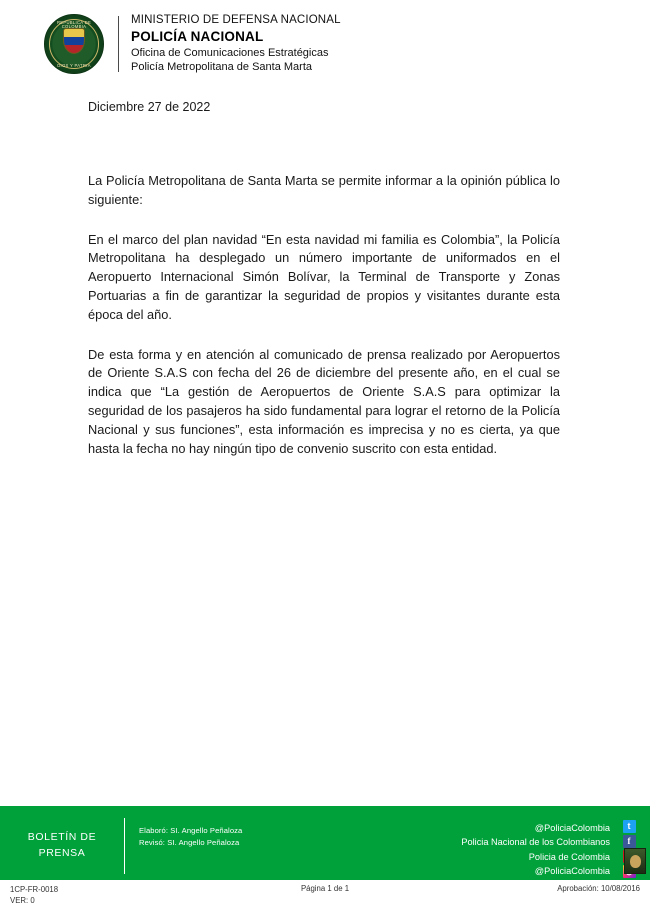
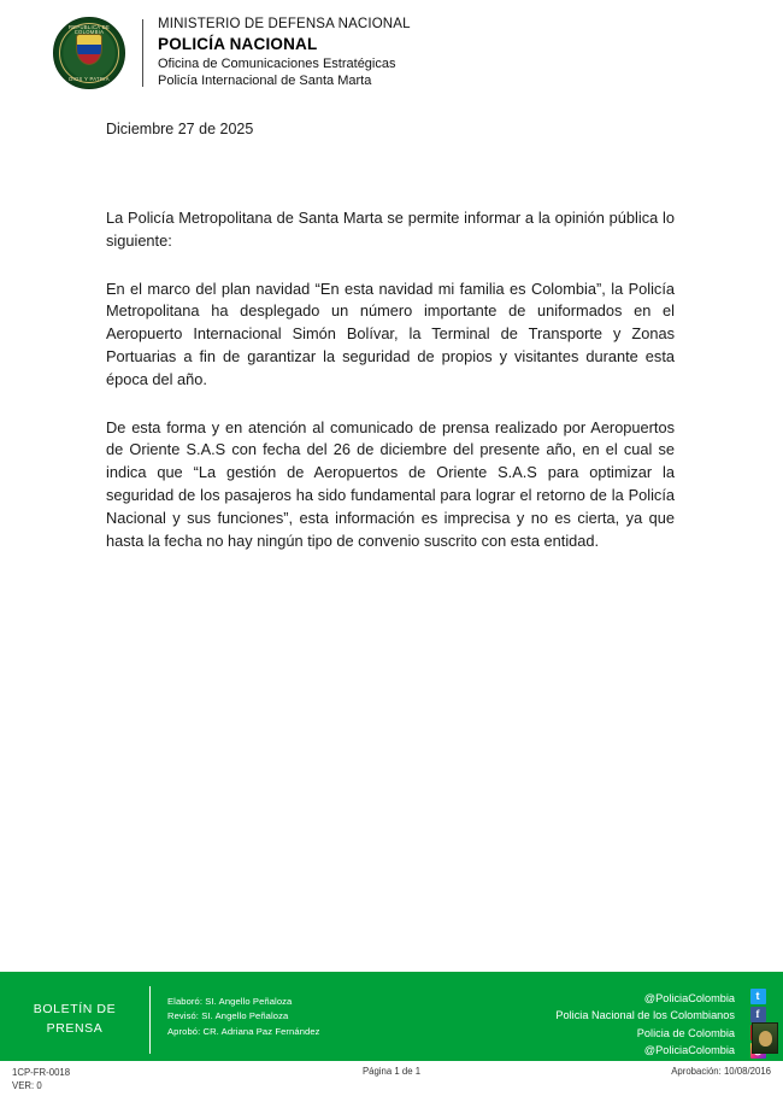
  MINISTERIO DE DEFENSA NACIONAL
  POLICÍA NACIONAL
  Oficina de Comunicaciones Estratégicas
- Policía Metropolitana de Santa Marta
+ Policía Internacional de Santa Marta
- Diciembre 27 de 2022
+ Diciembre 27 de 2025
  La Policía Metropolitana de Santa Marta se permite informar a la opinión pública lo siguiente:
  En el marco del plan navidad “En esta navidad mi familia es Colombia”, la Policía Metropolitana ha desplegado un número importante de uniformados en el Aeropuerto Internacional Simón Bolívar, la Terminal de Transporte y Zonas Portuarias a fin de garantizar la seguridad de propios y visitantes durante esta época del año.
  De esta forma y en atención al comunicado de prensa realizado por Aeropuertos de Oriente S.A.S con fecha del 26 de diciembre del presente año, en el cual se indica que “La gestión de Aeropuertos de Oriente S.A.S para optimizar la seguridad de los pasajeros ha sido fundamental para lograr el retorno de la Policía Nacional y sus funciones”, esta información es imprecisa y no es cierta, ya que hasta la fecha no hay ningún tipo de convenio suscrito con esta entidad.
  BOLETÍN DE
  PRENSA
  Elaboró: SI. Angello Peñaloza
  Revisó: SI. Angello Peñaloza
+ Aprobó: CR. Adriana Paz Fernández
  @PoliciaColombia
  Policia Nacional de los Colombianos
  Policia de Colombia
  @PoliciaColombia
  t
  f
  1CP-FR-0018
  VER: 0
  Página 1 de 1
  Aprobación: 10/08/2016
